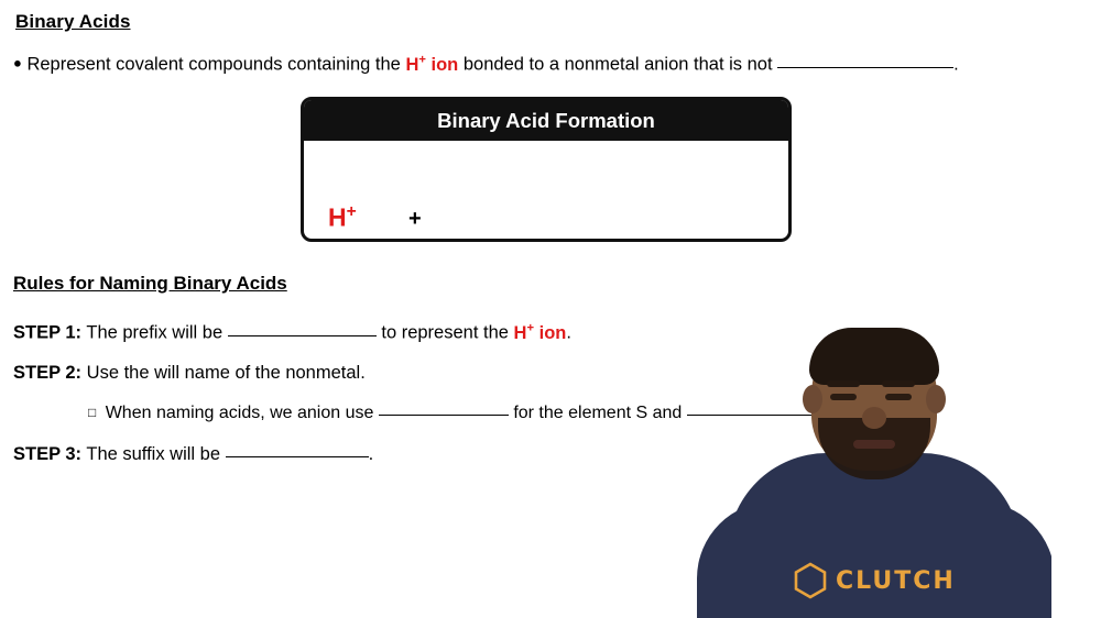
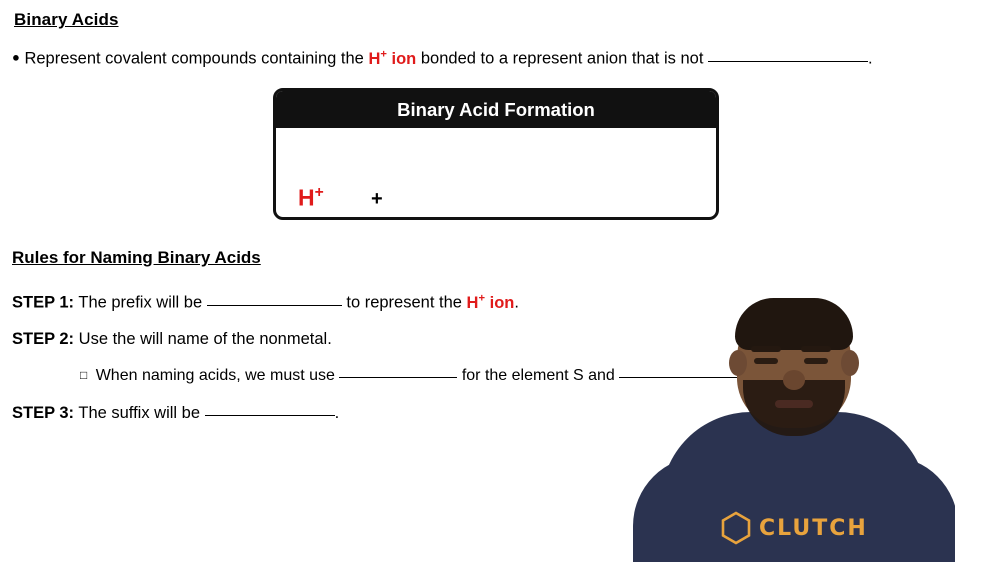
  Binary Acids
- ● Represent covalent compounds containing the H+ ion bonded to a nonmetal anion that is not .
+ ● Represent covalent compounds containing the H+ ion bonded to a represent anion that is not .
  Binary Acid Formation
  H+
  +
  Rules for Naming Binary Acids
  STEP 1: The prefix will be to represent the H+ ion.
  STEP 2: Use the will name of the nonmetal.
- □ When naming acids, we anion use for the element S and
+ □ When naming acids, we must use for the element S and
  STEP 3: The suffix will be .
  CLUTCH
